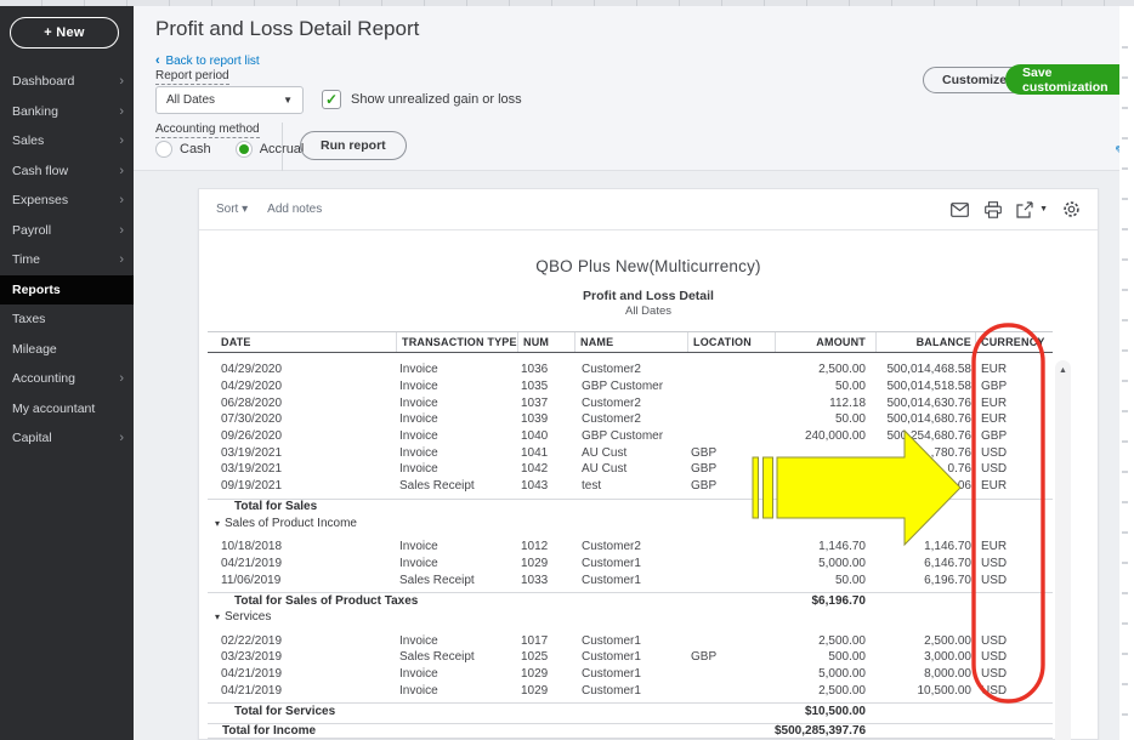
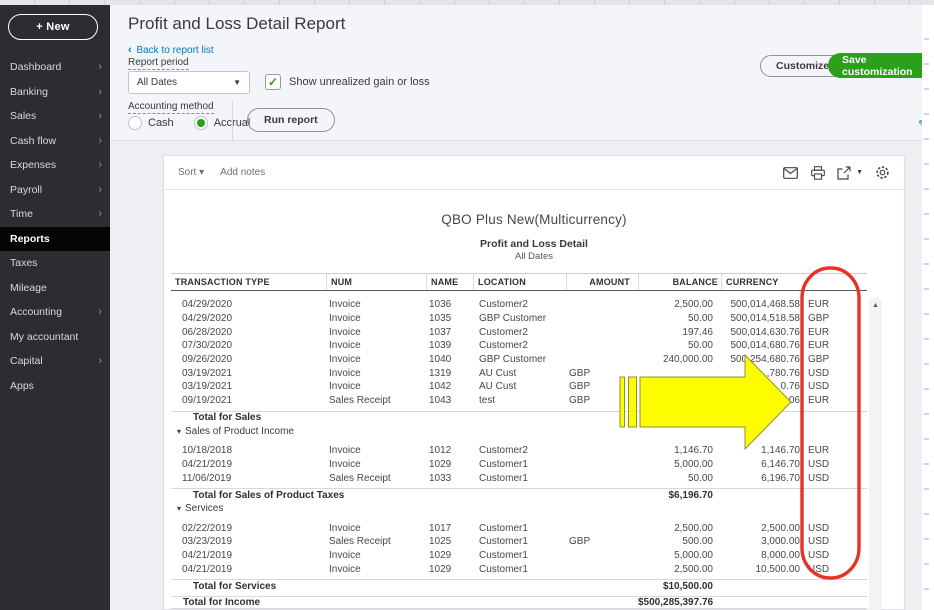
  + New
  Dashboard
  ›
  Banking
  ›
  Sales
  ›
  Cash flow
  ›
  Expenses
  ›
  Payroll
  ›
  Time
  ›
  Reports
  Taxes
  Mileage
  Accounting
  ›
  My accountant
  Capital
  ›
+ Apps
  Profit and Loss Detail Report
  ‹ Back to report list
  Report period
  All Dates
  ▼
  ✓
  Show unrealized gain or loss
  Accounting method
  Cash
  Accrual
  Run report
  Customize
  Save customization
  Sort ▾
  Add notes
  QBO Plus New(Multicurrency)
  Profit and Loss Detail
  All Dates
- DATE
  TRANSACTION TYPE
  NUM
  NAME
  LOCATION
  AMOUNT
  BALANCE
  CURRENCY
  04/29/2020
  Invoice
  1036
  Customer2
  2,500.00
  500,014,468.58
  EUR
  04/29/2020
  Invoice
  1035
  GBP Customer
  50.00
  500,014,518.58
  GBP
  06/28/2020
  Invoice
  1037
  Customer2
- 112.18
+ 197.46
  500,014,630.76
  EUR
  07/30/2020
  Invoice
  1039
  Customer2
  50.00
  500,014,680.76
  EUR
  09/26/2020
  Invoice
  1040
  GBP Customer
  240,000.00
  500254,680.76
  GBP
  03/19/2021
  Invoice
- 1041
+ 1319
  AU Cust
  GBP
  ,780.76
  USD
  03/19/2021
  Invoice
  1042
  AU Cust
  GBP
  0.76
  USD
  09/19/2021
  Sales Receipt
  1043
  test
  GBP
  EUR
  Total for Sales
  ▾ Sales of Product Income
  10/18/2018
  Invoice
  1012
  Customer2
  1,146.70
  1,146.70
  EUR
  04/21/2019
  Invoice
  1029
  Customer1
  5,000.00
  6,146.70
  USD
  11/06/2019
  Sales Receipt
  1033
  Customer1
  50.00
  6,196.70
  USD
  Total for Sales of Product Taxes
  $6,196.70
  ▾ Services
  02/22/2019
  Invoice
  1017
  Customer1
  2,500.00
  2,500.00
  USD
  03/23/2019
  Sales Receipt
  1025
  Customer1
  GBP
  500.00
  3,000.00
  USD
  04/21/2019
  Invoice
  1029
  Customer1
  5,000.00
  8,000.00
  USD
  04/21/2019
  Invoice
  1029
  Customer1
  2,500.00
  10,500.00
  Total for Services
  $10,500.00
  Total for Income
  $500,285,397.76
